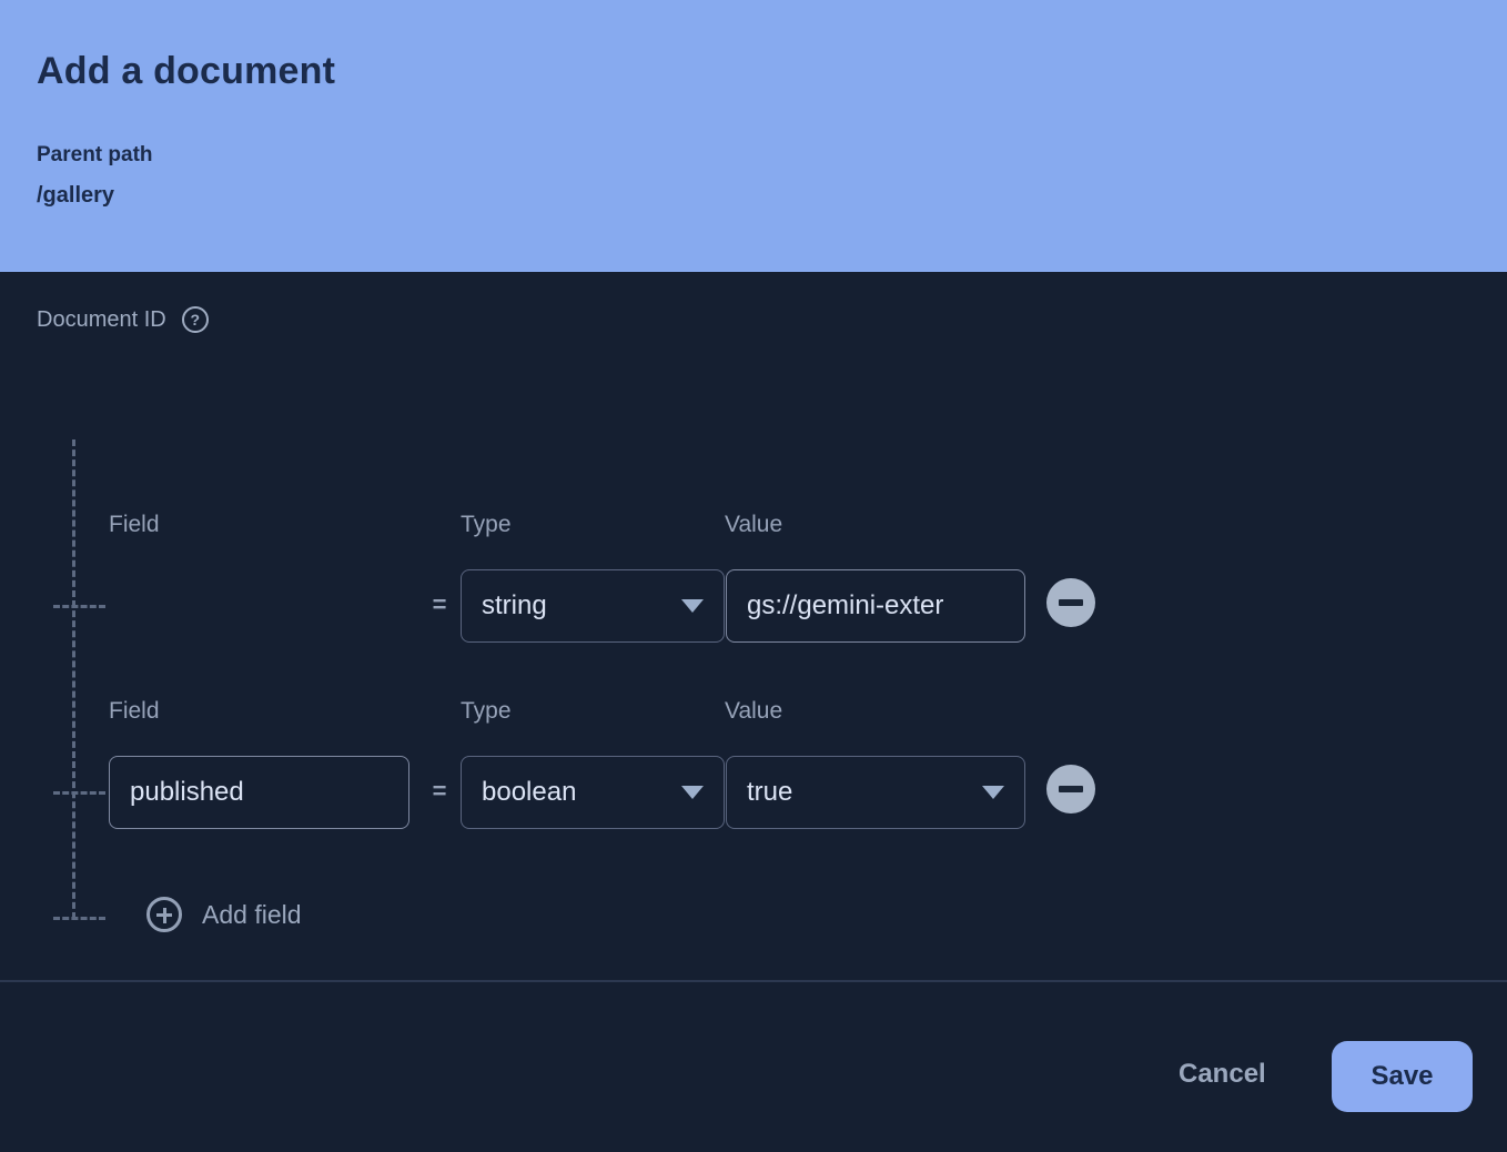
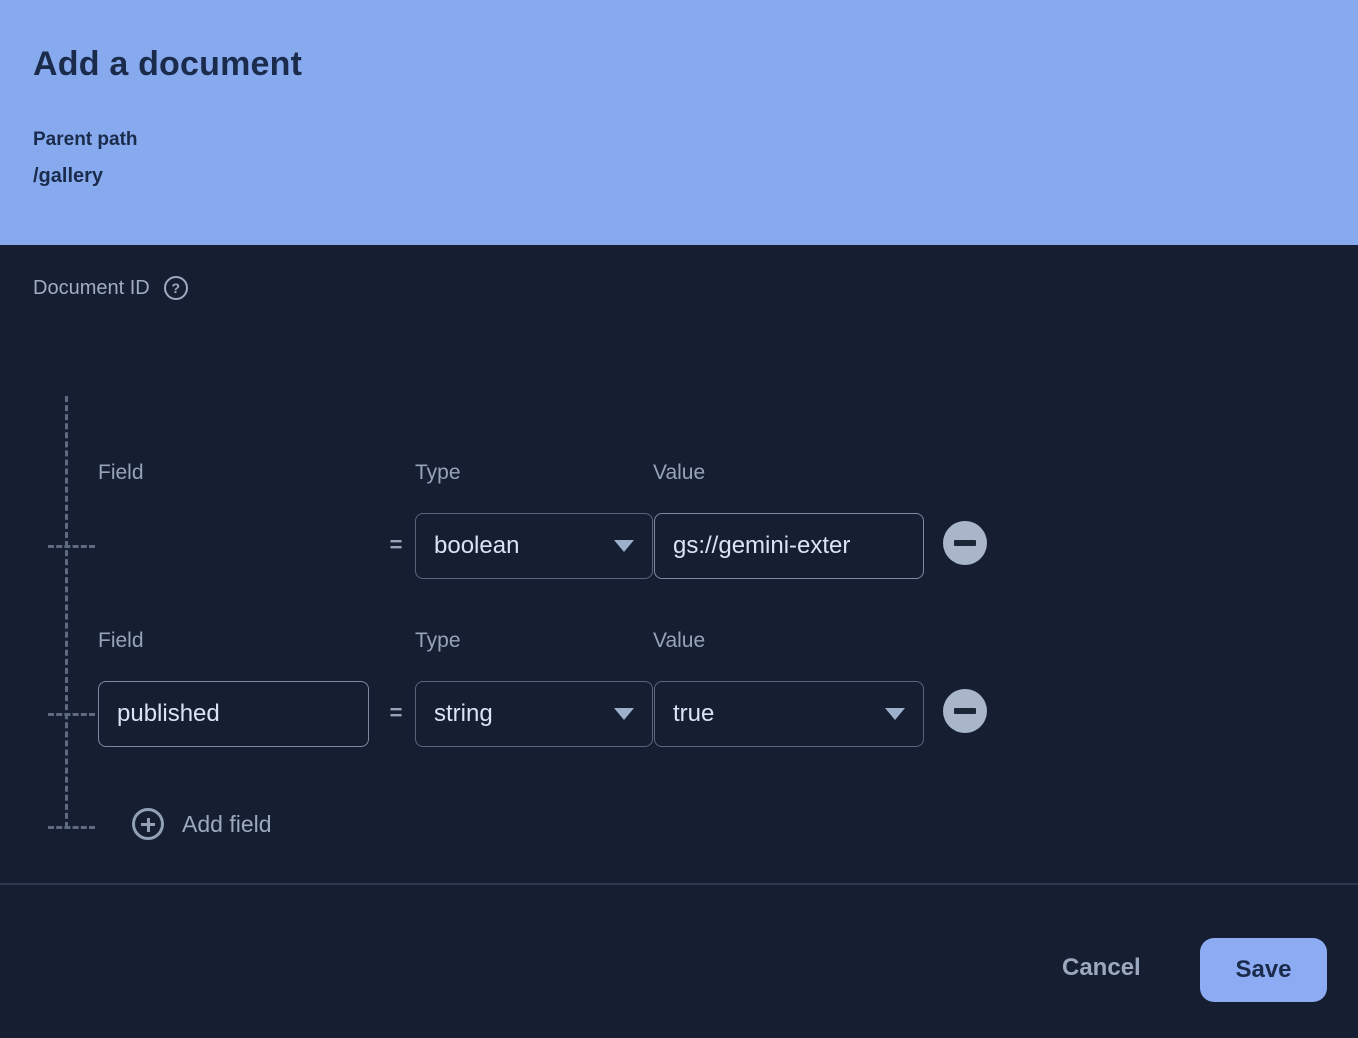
  Add a document
  Parent path
  /gallery
  Document ID
  ?
  Field
  Type
  Value
  =
- string
+ boolean
  gs://gemini-exter
  Field
  Type
  Value
  published
  =
- boolean
+ string
  true
  Add field
  Cancel
  Save
